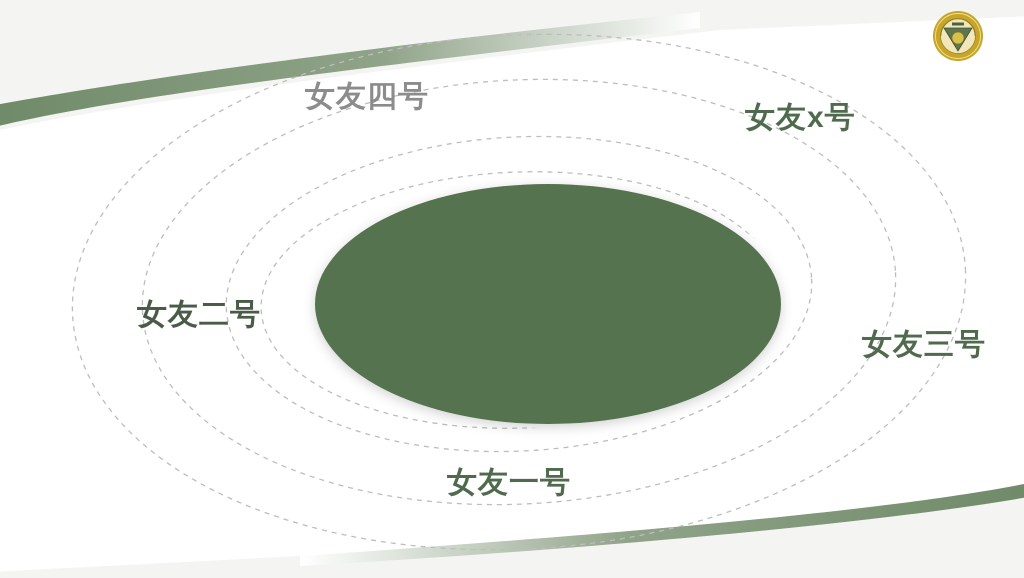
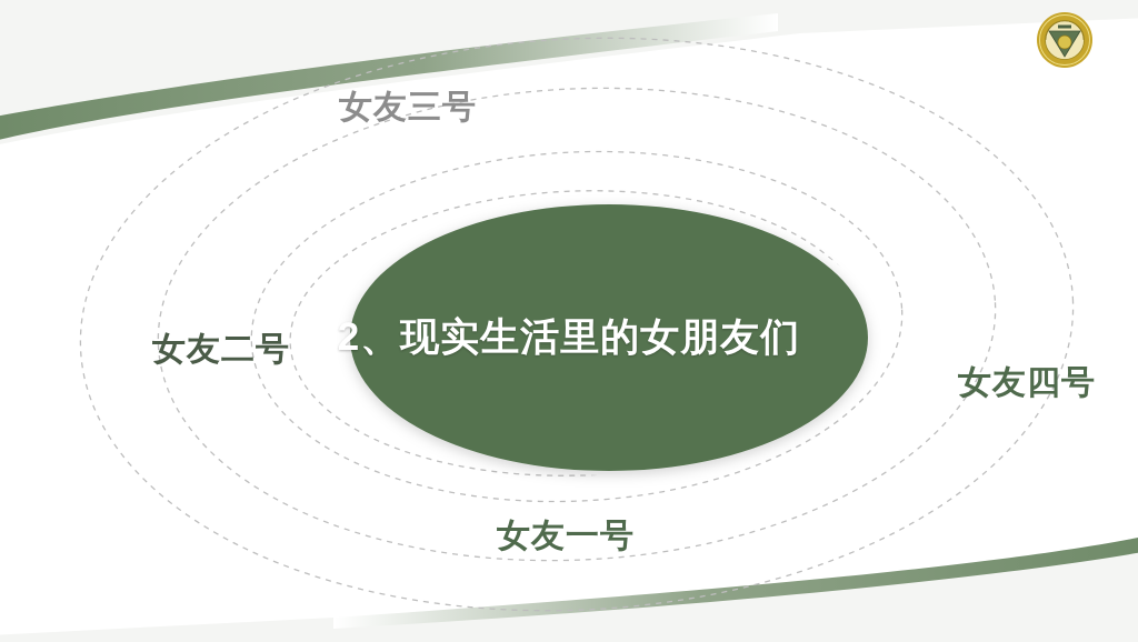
+ 2、现实生活里的女朋友们
- 女友四号
+ 女友三号
- 女友x号
  女友二号
- 女友三号
+ 女友四号
  女友一号
